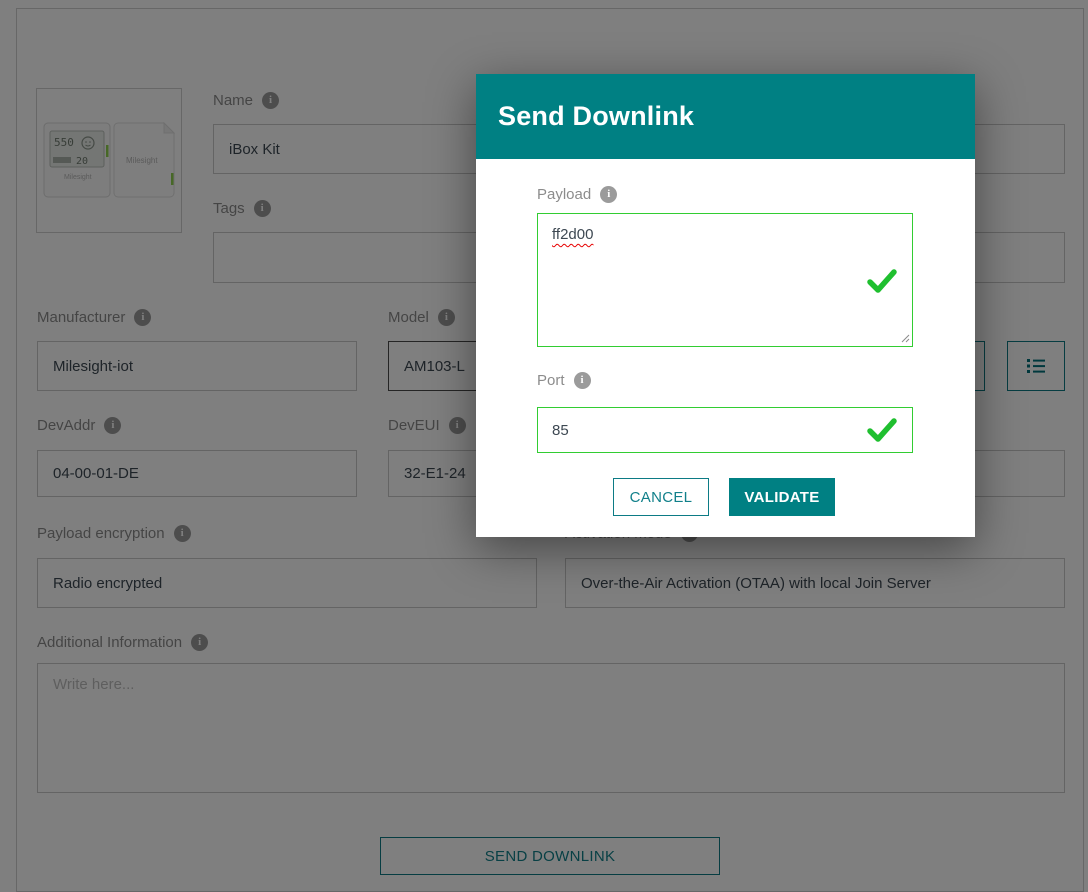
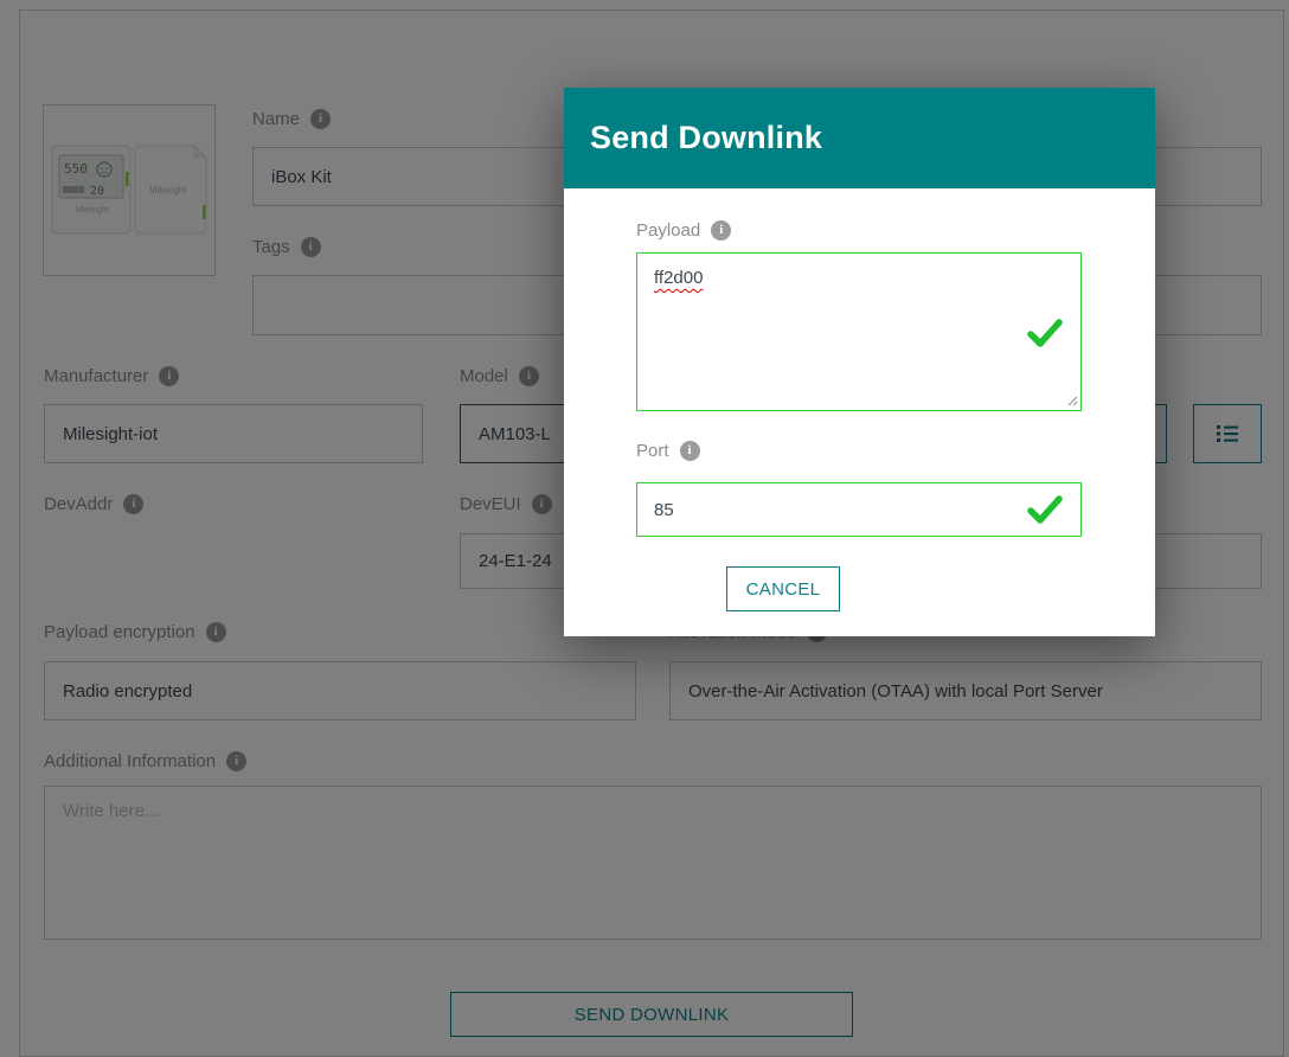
  550
  20
  Milesight
  Name
  iBox Kit
  Tags
  Manufacturer
  Milesight-iot
  Model
  AM103-L
  DevAddr
- 04-00-01-DE
  DevEUI
- 32-E1-24
+ 24-E1-24
  Payload encryption
  Radio encrypted
- Over-the-Air Activation (OTAA) with local Join Server
+ Over-the-Air Activation (OTAA) with local Port Server
  Additional Information
  Write here...
  SEND DOWNLINK
  Send Downlink
  Payload
  ff2d00
  Port
  85
  CANCEL
- VALIDATE
